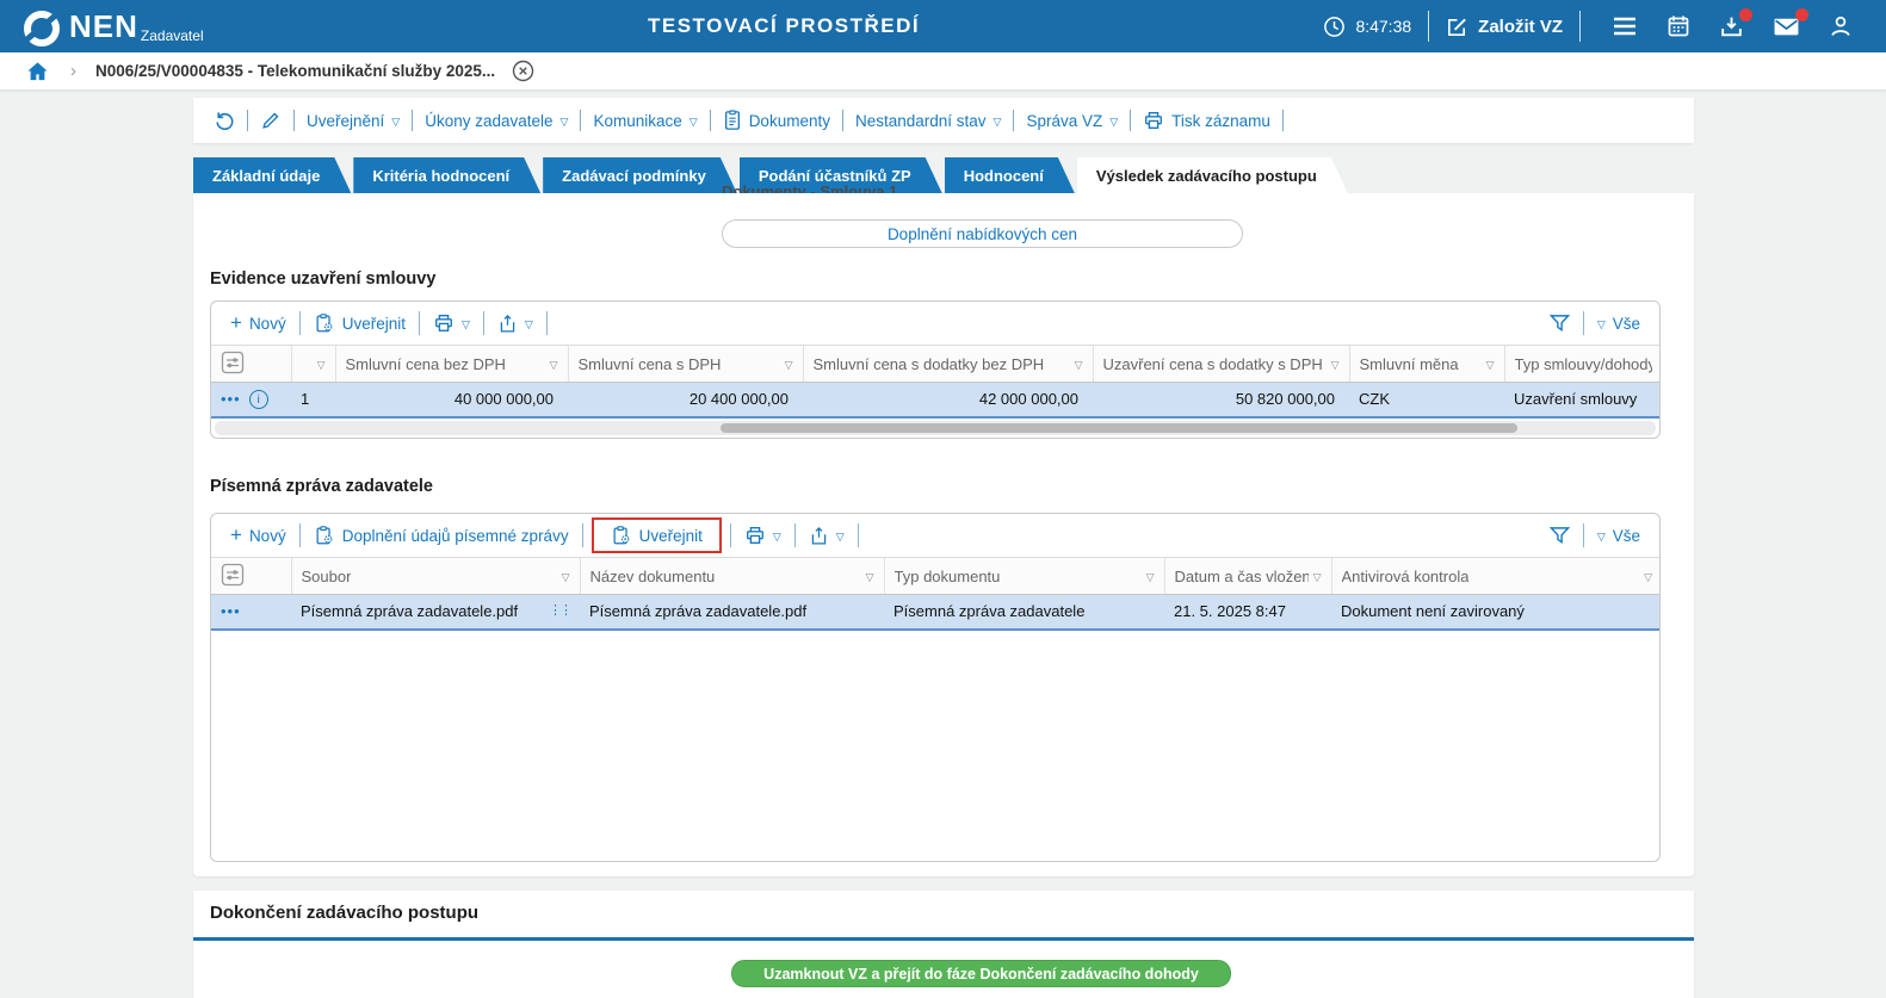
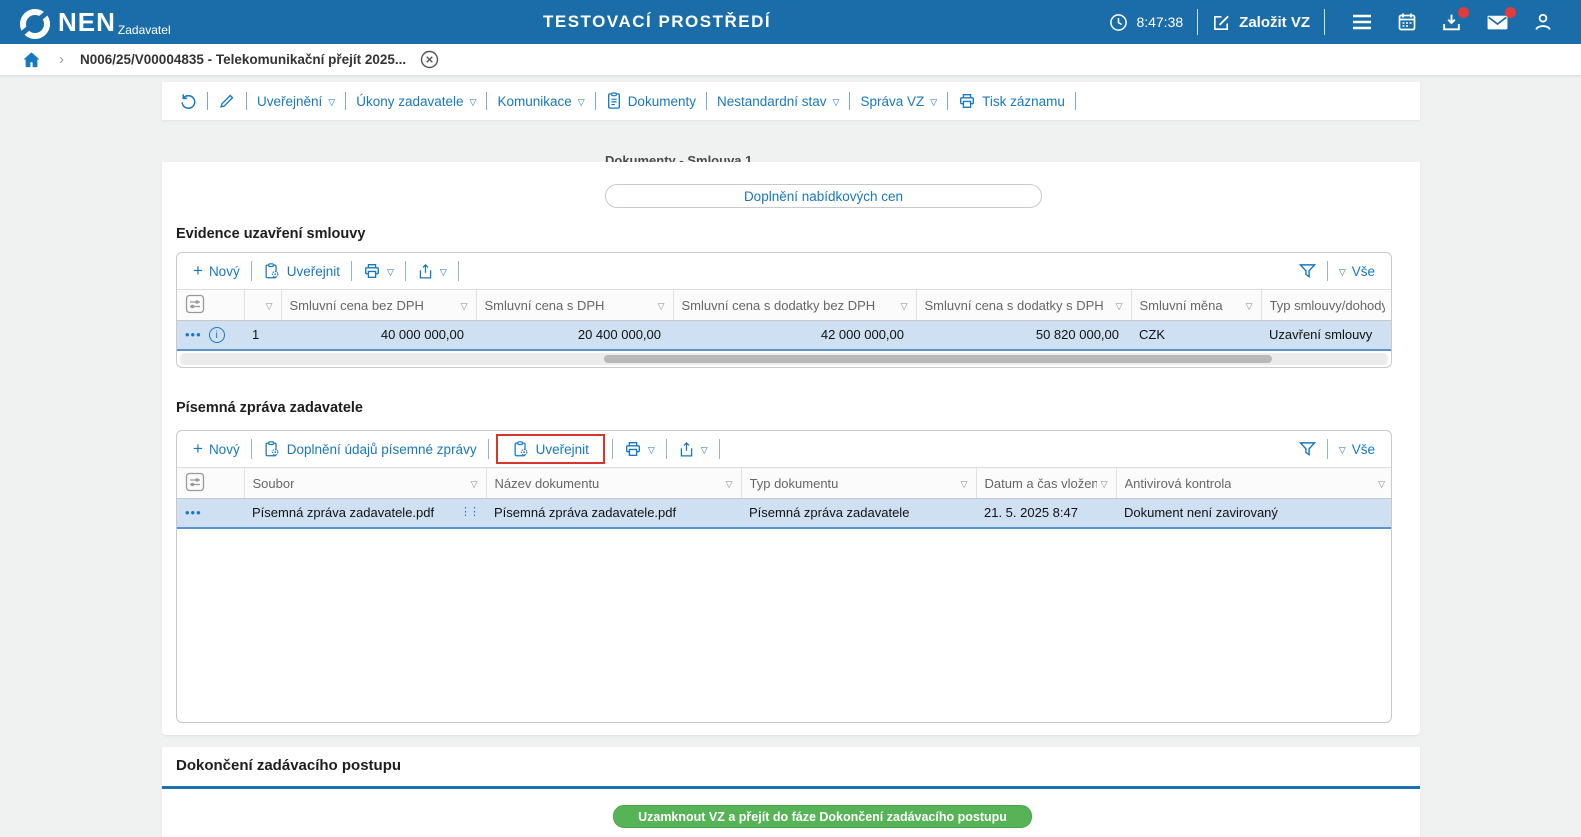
  NEN
  Zadavatel
  TESTOVACÍ PROSTŘEDÍ
  8:47:38
  Založit VZ
  ›
- N006/25/V00004835 - Telekomunikační služby 2025...
+ N006/25/V00004835 - Telekomunikační přejít 2025...
  Uveřejnění
  ▽
  Úkony zadavatele
  ▽
  Komunikace
  ▽
  Dokumenty
  Nestandardní stav
  ▽
  Správa VZ
  ▽
  Tisk záznamu
  Dokumenty - Smlouva 1
- Základní údaje
- Kritéria hodnocení
- Zadávací podmínky
- Podání účastníků ZP
- Hodnocení
- Výsledek zadávacího postupu
  Doplnění nabídkových cen
  Evidence uzavření smlouvy
  +
  Nový
  Uveřejnit
  ▽
  ▽
  ▽
  Vše
- 	▽	Smluvní cena bez DPH ▽	Smluvní cena s DPH ▽	Smluvní cena s dodatky bez DPH ▽	Uzavření cena s dodatky s DPH ▽	Smluvní měna ▽	Typ smlouvy/dohody
+ 	▽	Smluvní cena bez DPH ▽	Smluvní cena s DPH ▽	Smluvní cena s dodatky bez DPH ▽	Smluvní cena s dodatky s DPH ▽	Smluvní měna ▽	Typ smlouvy/dohody
  ••• i	1	40 000 000,00	20 400 000,00	42 000 000,00	50 820 000,00	CZK	Uzavření smlouvy
  Písemná zpráva zadavatele
  +
  Nový
  Doplnění údajů písemné zprávy
  Uveřejnit
  ▽
  ▽
  ▽
  Vše
  	Soubor ▽	Název dokumentu ▽	Typ dokumentu ▽	Datum a čas vložen ▽	Antivirová kontrola ▽
  •••	Písemná zpráva zadavatele.pdf ⋮⋮	Písemná zpráva zadavatele.pdf	Písemná zpráva zadavatele	21. 5. 2025 8:47	Dokument není zavirovaný
  Dokončení zadávacího postupu
- Uzamknout VZ a přejít do fáze Dokončení zadávacího dohody
+ Uzamknout VZ a přejít do fáze Dokončení zadávacího postupu
